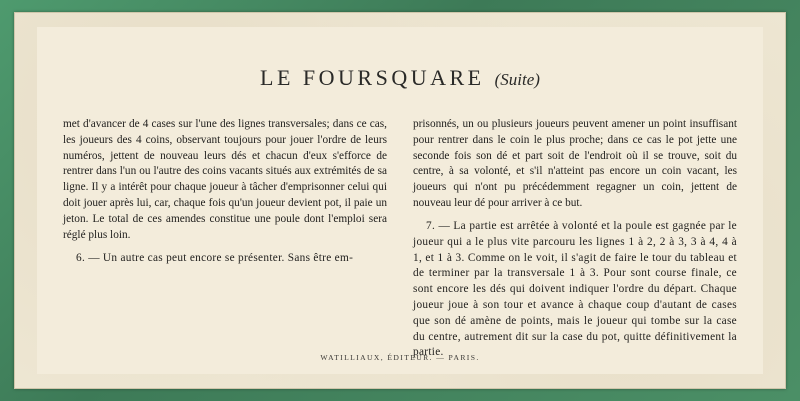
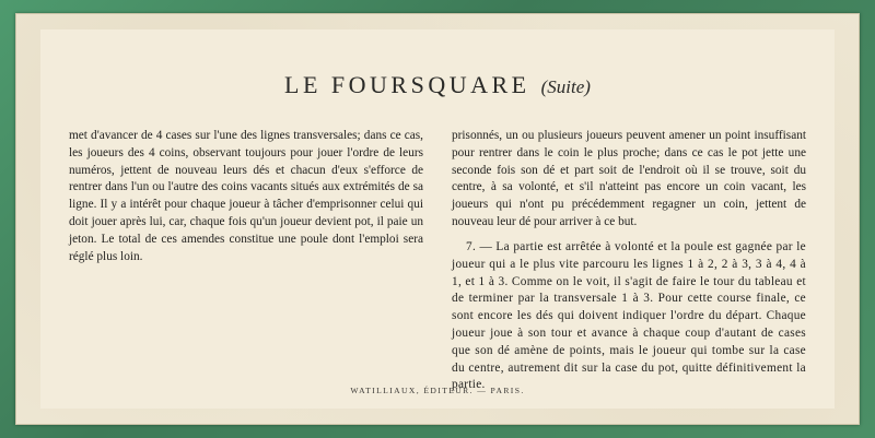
  LE FOURSQUARE (Suite)
  met d'avancer de 4 cases sur l'une des lignes transversales; dans ce cas, les joueurs des 4 coins, observant toujours pour jouer l'ordre de leurs numéros, jettent de nouveau leurs dés et chacun d'eux s'efforce de rentrer dans l'un ou l'autre des coins vacants situés aux extrémités de sa ligne. Il y a intérêt pour chaque joueur à tâcher d'emprisonner celui qui doit jouer après lui, car, chaque fois qu'un joueur devient pot, il paie un jeton. Le total de ces amendes constitue une poule dont l'emploi sera réglé plus loin.
- 6. — Un autre cas peut encore se présenter. Sans être em-
  prisonnés, un ou plusieurs joueurs peuvent amener un point insuffisant pour rentrer dans le coin le plus proche; dans ce cas le pot jette une seconde fois son dé et part soit de l'endroit où il se trouve, soit du centre, à sa volonté, et s'il n'atteint pas encore un coin vacant, les joueurs qui n'ont pu précédemment regagner un coin, jettent de nouveau leur dé pour arriver à ce but.
- 7. — La partie est arrêtée à volonté et la poule est gagnée par le joueur qui a le plus vite parcouru les lignes 1 à 2, 2 à 3, 3 à 4, 4 à 1, et 1 à 3. Comme on le voit, il s'agit de faire le tour du tableau et de terminer par la transversale 1 à 3. Pour sont course finale, ce sont encore les dés qui doivent indiquer l'ordre du départ. Chaque joueur joue à son tour et avance à chaque coup d'autant de cases que son dé amène de points, mais le joueur qui tombe sur la case du centre, autrement dit sur la case du pot, quitte définitivement la partie.
+ 7. — La partie est arrêtée à volonté et la poule est gagnée par le joueur qui a le plus vite parcouru les lignes 1 à 2, 2 à 3, 3 à 4, 4 à 1, et 1 à 3. Comme on le voit, il s'agit de faire le tour du tableau et de terminer par la transversale 1 à 3. Pour cette course finale, ce sont encore les dés qui doivent indiquer l'ordre du départ. Chaque joueur joue à son tour et avance à chaque coup d'autant de cases que son dé amène de points, mais le joueur qui tombe sur la case du centre, autrement dit sur la case du pot, quitte définitivement la partie.
  WATILLIAUX, ÉDITEUR. — PARIS.
